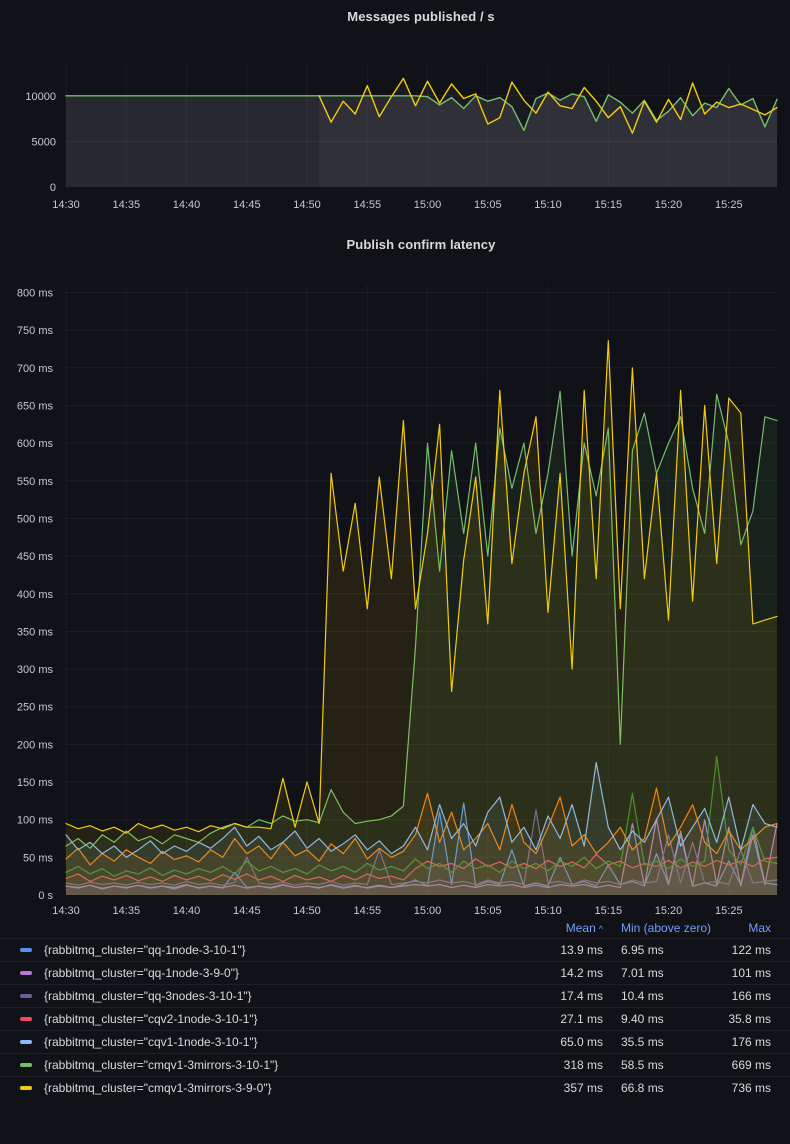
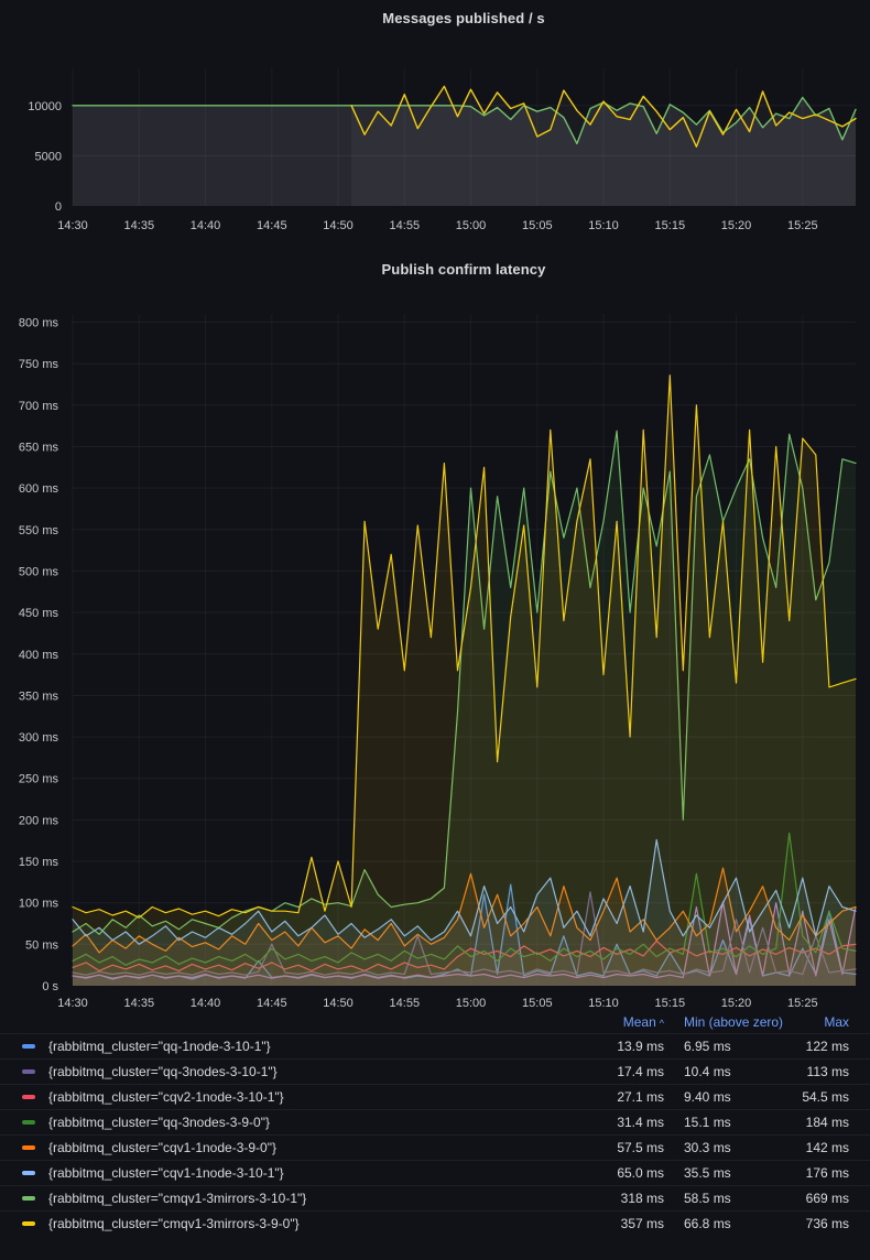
  Messages published / s
  Publish confirm latency
  0
  5000
  10000
  14:30
  14:35
  14:40
  14:45
  14:50
  14:55
  15:00
  15:05
  15:10
  15:15
  15:20
  15:25
  0 s
  50 ms
  100 ms
  150 ms
  200 ms
  250 ms
  300 ms
  350 ms
  400 ms
  450 ms
  500 ms
  550 ms
  600 ms
  650 ms
  700 ms
  750 ms
  800 ms
  14:30
  14:35
  14:40
  14:45
  14:50
  14:55
  15:00
  15:05
  15:10
  15:15
  15:20
  15:25
  Mean ^
  Min (above zero)
  Max
  {rabbitmq_cluster="qq-1node-3-10-1"}
  13.9 ms
  6.95 ms
  122 ms
- {rabbitmq_cluster="qq-1node-3-9-0"}
- 14.2 ms
- 7.01 ms
- 101 ms
  {rabbitmq_cluster="qq-3nodes-3-10-1"}
  17.4 ms
  10.4 ms
- 166 ms
+ 113 ms
  {rabbitmq_cluster="cqv2-1node-3-10-1"}
  27.1 ms
  9.40 ms
- 35.8 ms
+ 54.5 ms
+ {rabbitmq_cluster="qq-3nodes-3-9-0"}
+ 31.4 ms
+ 15.1 ms
+ 184 ms
+ {rabbitmq_cluster="cqv1-1node-3-9-0"}
+ 57.5 ms
+ 30.3 ms
+ 142 ms
  {rabbitmq_cluster="cqv1-1node-3-10-1"}
  65.0 ms
  35.5 ms
  176 ms
  {rabbitmq_cluster="cmqv1-3mirrors-3-10-1"}
  318 ms
  58.5 ms
  669 ms
  {rabbitmq_cluster="cmqv1-3mirrors-3-9-0"}
  357 ms
  66.8 ms
  736 ms
